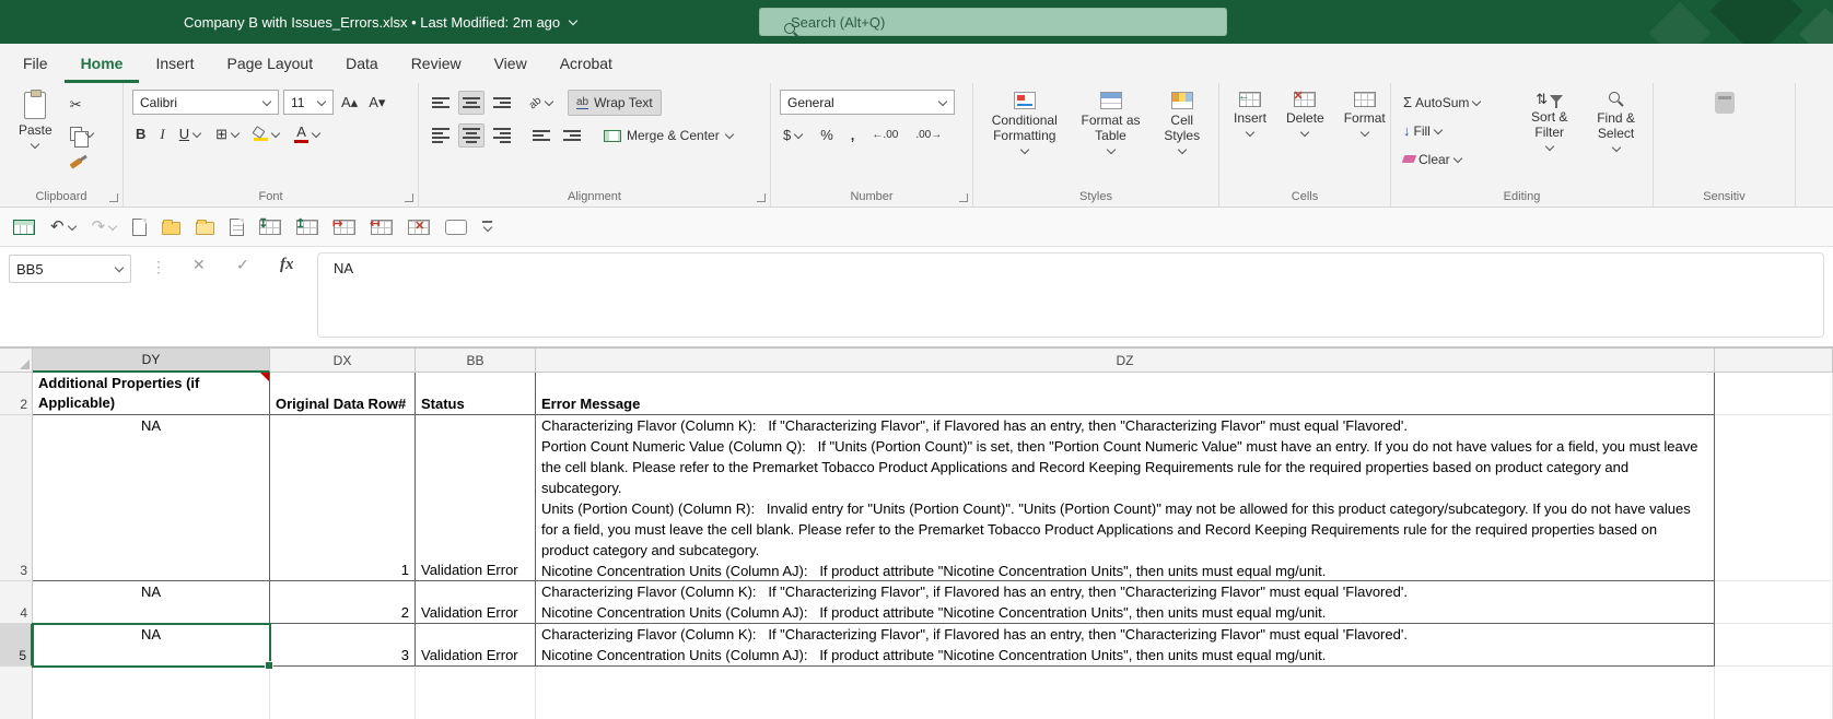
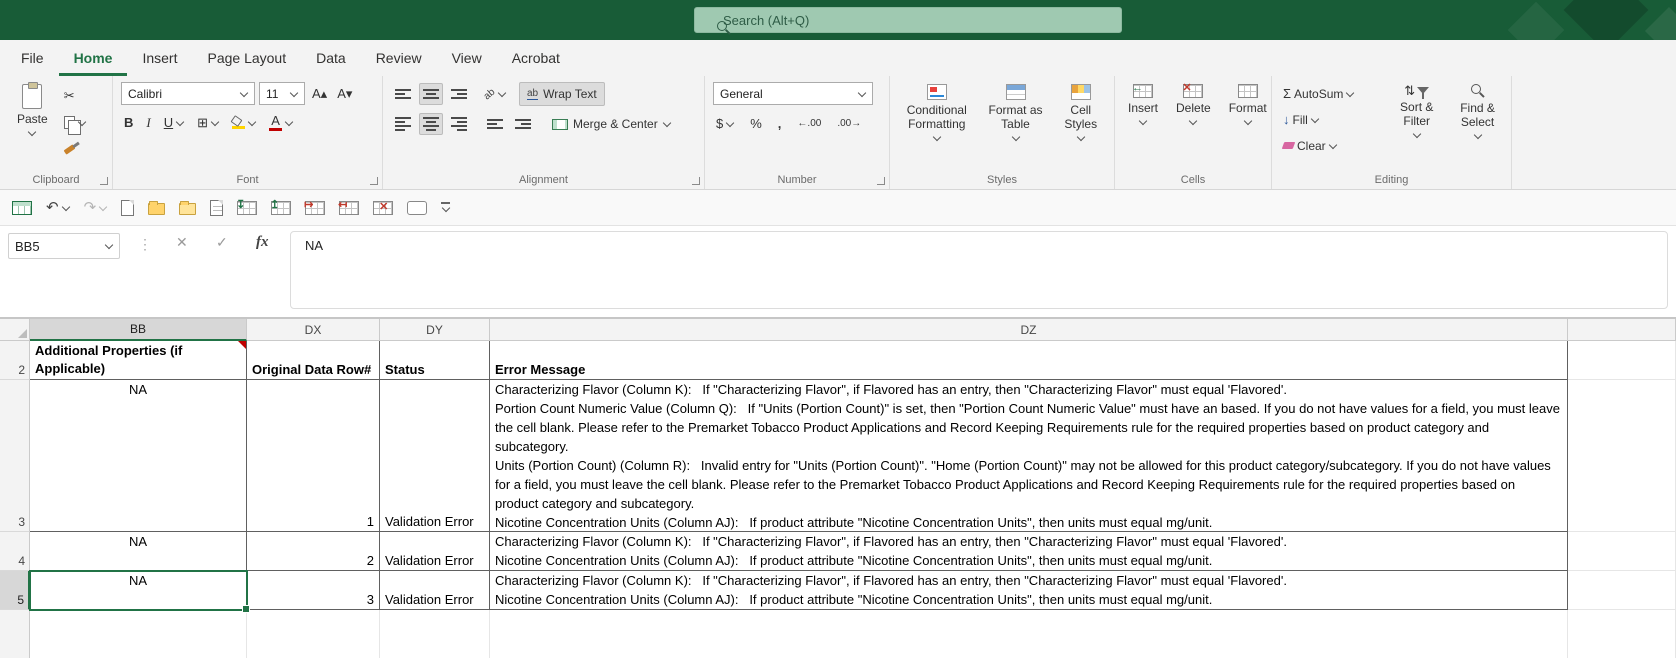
- Company B with Issues_Errors.xlsx • Last Modified: 2m ago
  Search (Alt+Q)
  File
  Home
  Insert
  Page Layout
  Data
  Review
  View
  Acrobat
  Paste
  ✂
  Clipboard
  Calibri
  11
  A▴
  A▾
  B
  I
  U
  ⊞
  A
  Font
  ab
  Wrap Text
  Merge & Center
  Alignment
  General
  $
  %
  ,
  ←.00
  .00→
  Number
  Conditional Formatting
  Format as Table
  Cell Styles
  Styles
  ←
  Insert
  ✕
  Delete
  Format
  Cells
  Σ
  AutoSum
  ↓
  Fill
  Clear
  ⇅
  Sort & Filter
  Find & Select
  Editing
- Sensitiv
  ↶
  ↷
  ↧
  ↥
  ↦
  ↤
  ✕
  BB5
  ⋮
  ✕
  ✓
  fx
  NA
- DY
+ BB
  DX
- BB
+ DY
  DZ
  2
  Additional Properties (if Applicable)
  Original Data Row#
  Status
  Error Message
  3
  NA
  1
  Validation Error
  Characterizing Flavor (Column K): If "Characterizing Flavor", if Flavored has an entry, then "Characterizing Flavor" must equal 'Flavored'.
- Portion Count Numeric Value (Column Q): If "Units (Portion Count)" is set, then "Portion Count Numeric Value" must have an entry. If you do not have values for a field, you must leave the cell blank. Please refer to the Premarket Tobacco Product Applications and Record Keeping Requirements rule for the required properties based on product category and subcategory.
+ Portion Count Numeric Value (Column Q): If "Units (Portion Count)" is set, then "Portion Count Numeric Value" must have an based. If you do not have values for a field, you must leave the cell blank. Please refer to the Premarket Tobacco Product Applications and Record Keeping Requirements rule for the required properties based on product category and subcategory.
- Units (Portion Count) (Column R): Invalid entry for "Units (Portion Count)". "Units (Portion Count)" may not be allowed for this product category/subcategory. If you do not have values for a field, you must leave the cell blank. Please refer to the Premarket Tobacco Product Applications and Record Keeping Requirements rule for the required properties based on product category and subcategory.
+ Units (Portion Count) (Column R): Invalid entry for "Units (Portion Count)". "Home (Portion Count)" may not be allowed for this product category/subcategory. If you do not have values for a field, you must leave the cell blank. Please refer to the Premarket Tobacco Product Applications and Record Keeping Requirements rule for the required properties based on product category and subcategory.
  Nicotine Concentration Units (Column AJ): If product attribute "Nicotine Concentration Units", then units must equal mg/unit.
  4
  NA
  2
  Validation Error
  Characterizing Flavor (Column K): If "Characterizing Flavor", if Flavored has an entry, then "Characterizing Flavor" must equal 'Flavored'.
  Nicotine Concentration Units (Column AJ): If product attribute "Nicotine Concentration Units", then units must equal mg/unit.
  5
  3
  Validation Error
  Characterizing Flavor (Column K): If "Characterizing Flavor", if Flavored has an entry, then "Characterizing Flavor" must equal 'Flavored'.
  Nicotine Concentration Units (Column AJ): If product attribute "Nicotine Concentration Units", then units must equal mg/unit.
